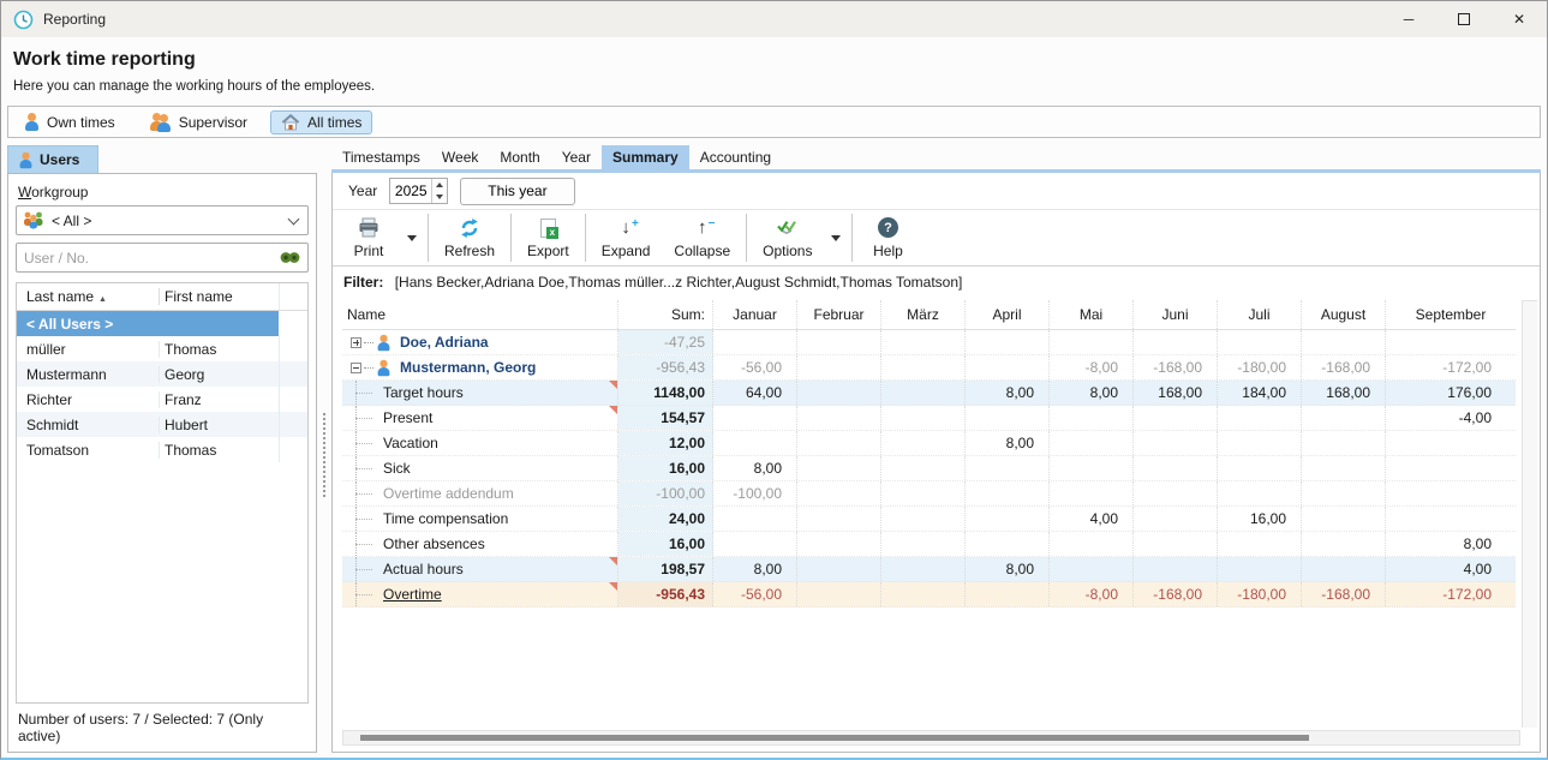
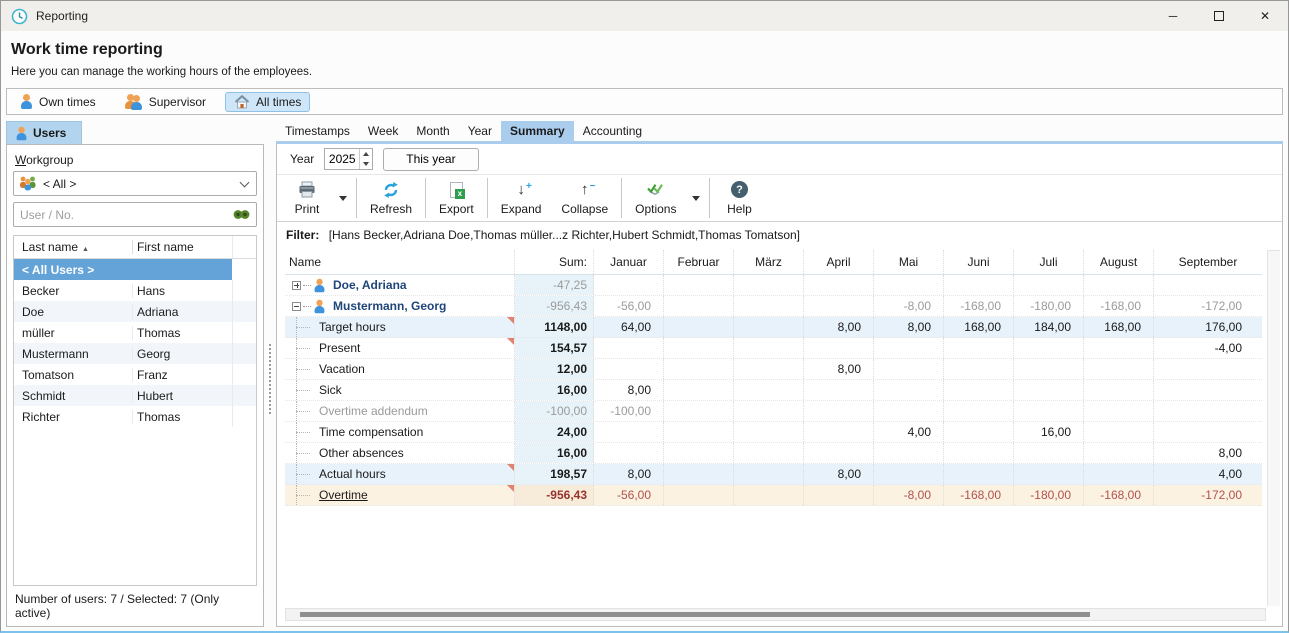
  Reporting
  ─
  ✕
  Work time reporting
  Here you can manage the working hours of the employees.
  Own times
  Supervisor
  All times
  Users
  Workgroup
  < All >
  User / No.
  Last name
  First name
  < All Users >
+ Becker
+ Hans
+ Doe
+ Adriana
  müller
  Thomas
  Mustermann
  Georg
- Richter
+ Tomatson
  Franz
  Schmidt
  Hubert
- Tomatson
+ Richter
  Thomas
  Number of users: 7 / Selected: 7 (Only active)
  Timestamps
  Week
  Month
  Year
  Summary
  Accounting
  Year
  2025
  This year
  Print
  Refresh
  Export
  ↓
  +
  Expand
  ↑
  −
  Collapse
  Options
  Help
- Filter: [Hans Becker,Adriana Doe,Thomas müller...z Richter,August Schmidt,Thomas Tomatson]
+ Filter: [Hans Becker,Adriana Doe,Thomas müller...z Richter,Hubert Schmidt,Thomas Tomatson]
  Name
  Sum:
  Januar
  Februar
  März
  April
  Mai
  Juni
  Juli
  August
  September
  Doe, Adriana
  -47,25
  Mustermann, Georg
  -956,43
  -56,00
  -8,00
  -168,00
  -180,00
  -168,00
  -172,00
  Target hours
  1148,00
  64,00
  8,00
  8,00
  168,00
  184,00
  168,00
  176,00
  Present
  154,57
  -4,00
  Vacation
  12,00
  8,00
  Sick
  16,00
  8,00
  Overtime addendum
  -100,00
  -100,00
  Time compensation
  24,00
  4,00
  16,00
  Other absences
  16,00
  8,00
  Actual hours
  198,57
  8,00
  8,00
  4,00
  Overtime
  -956,43
  -56,00
  -8,00
  -168,00
  -180,00
  -168,00
  -172,00
